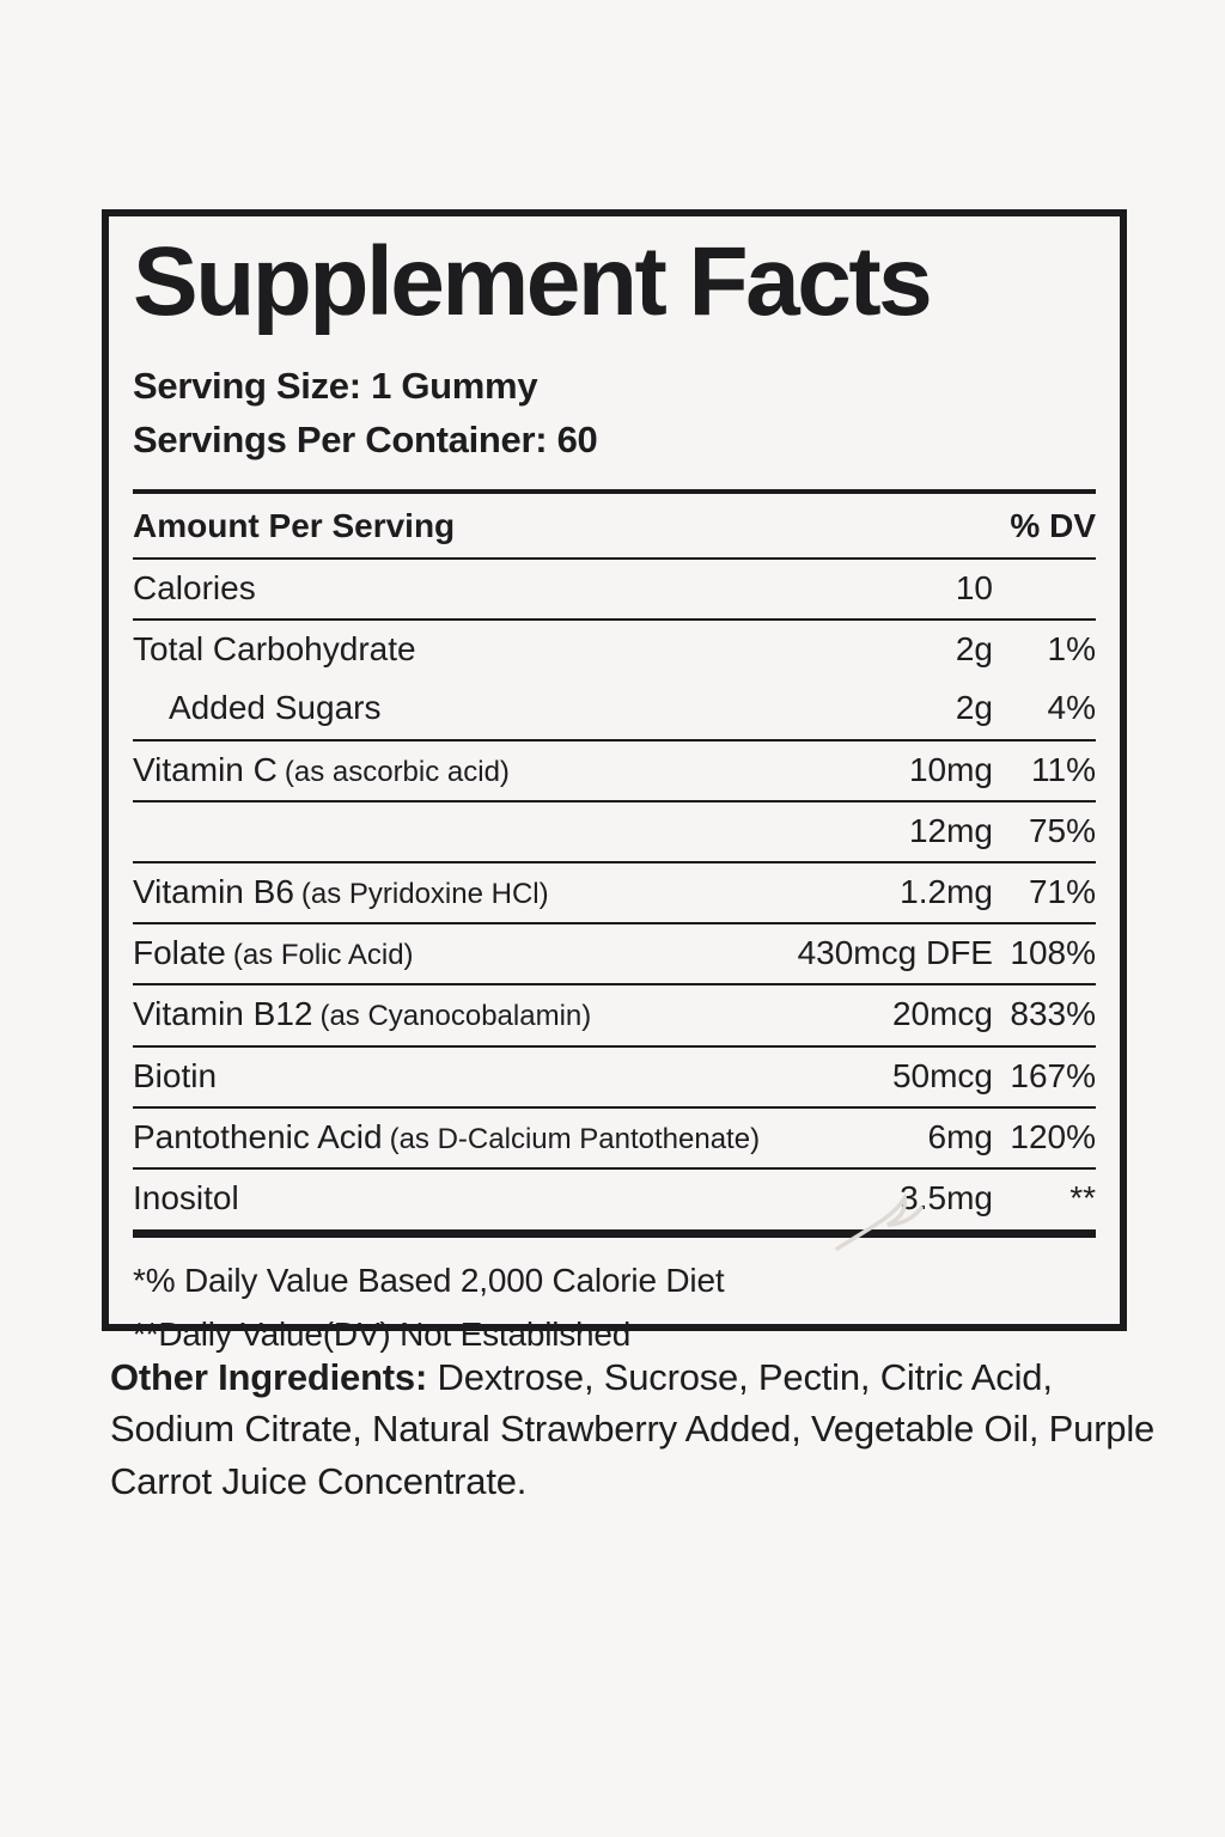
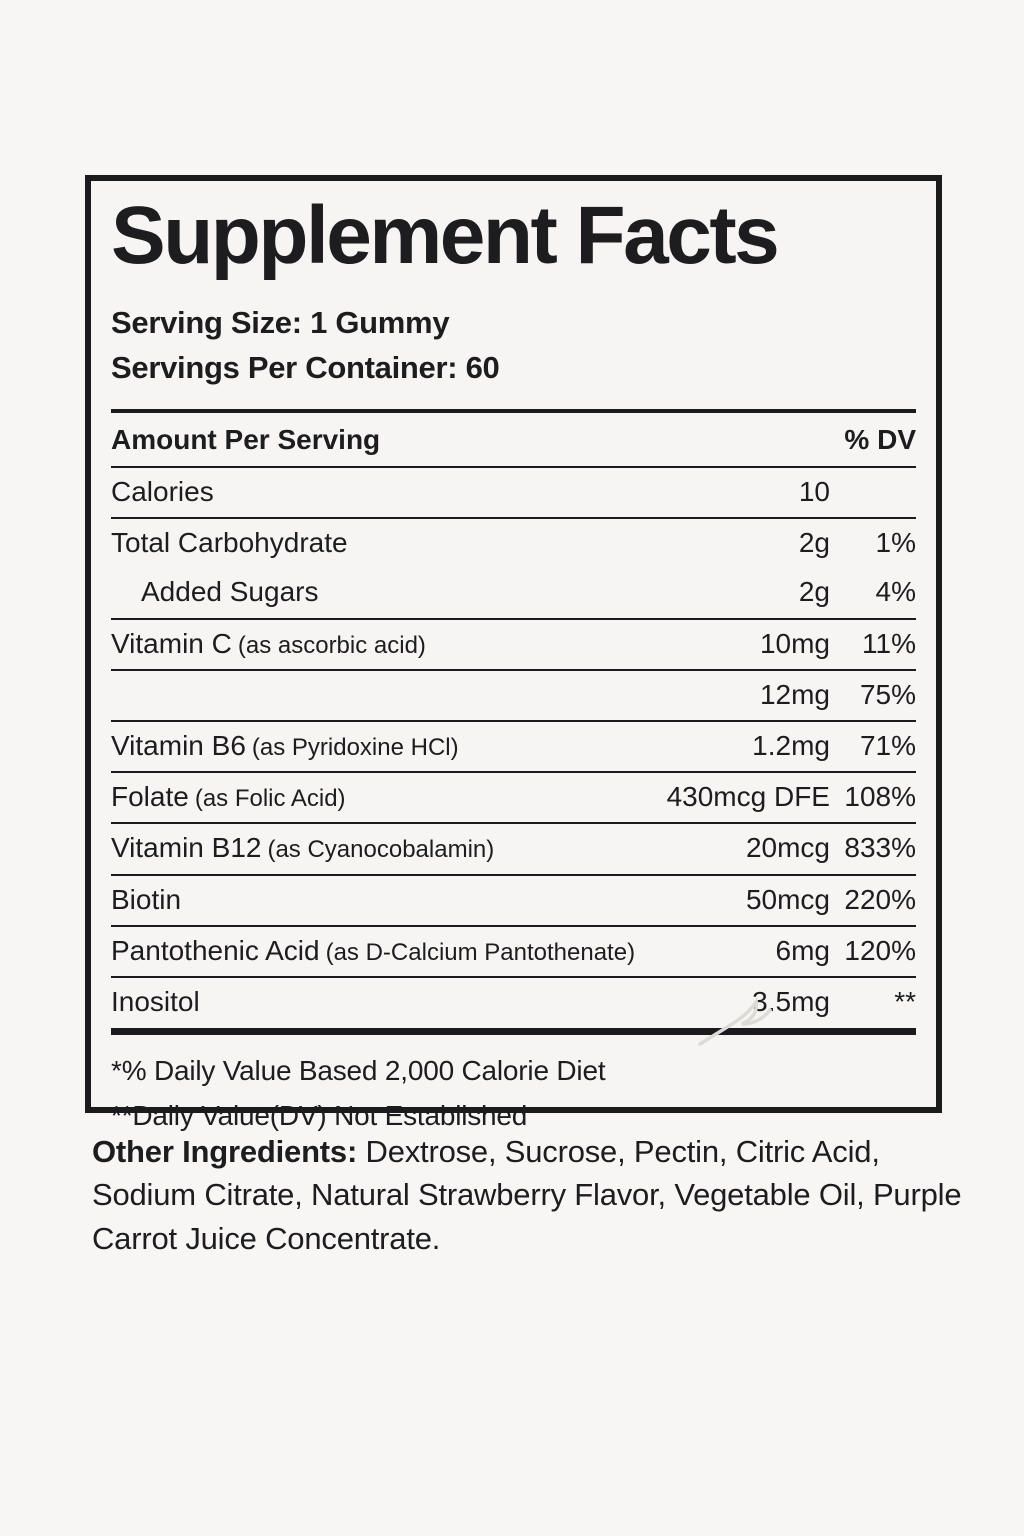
  Supplement Facts
  Serving Size: 1 Gummy
  Servings Per Container: 60
  Amount Per Serving
  % DV
  Calories
  10
  Total Carbohydrate
  2g
  1%
  Added Sugars
  2g
  4%
  Vitamin C (as ascorbic acid)
  10mg
  11%
  12mg
  75%
  Vitamin B6 (as Pyridoxine HCl)
  1.2mg
  71%
  Folate (as Folic Acid)
  430mcg DFE
  108%
  Vitamin B12 (as Cyanocobalamin)
  20mcg
  833%
  Biotin
  50mcg
- 167%
+ 220%
  Pantothenic Acid (as D-Calcium Pantothenate)
  6mg
  120%
  Inositol
  3.5mg
  **
  *% Daily Value Based 2,000 Calorie Diet
  **Daily Value(DV) Not Established
- Other Ingredients: Dextrose, Sucrose, Pectin, Citric Acid, Sodium Citrate, Natural Strawberry Added, Vegetable Oil, Purple Carrot Juice Concentrate.
+ Other Ingredients: Dextrose, Sucrose, Pectin, Citric Acid, Sodium Citrate, Natural Strawberry Flavor, Vegetable Oil, Purple Carrot Juice Concentrate.
